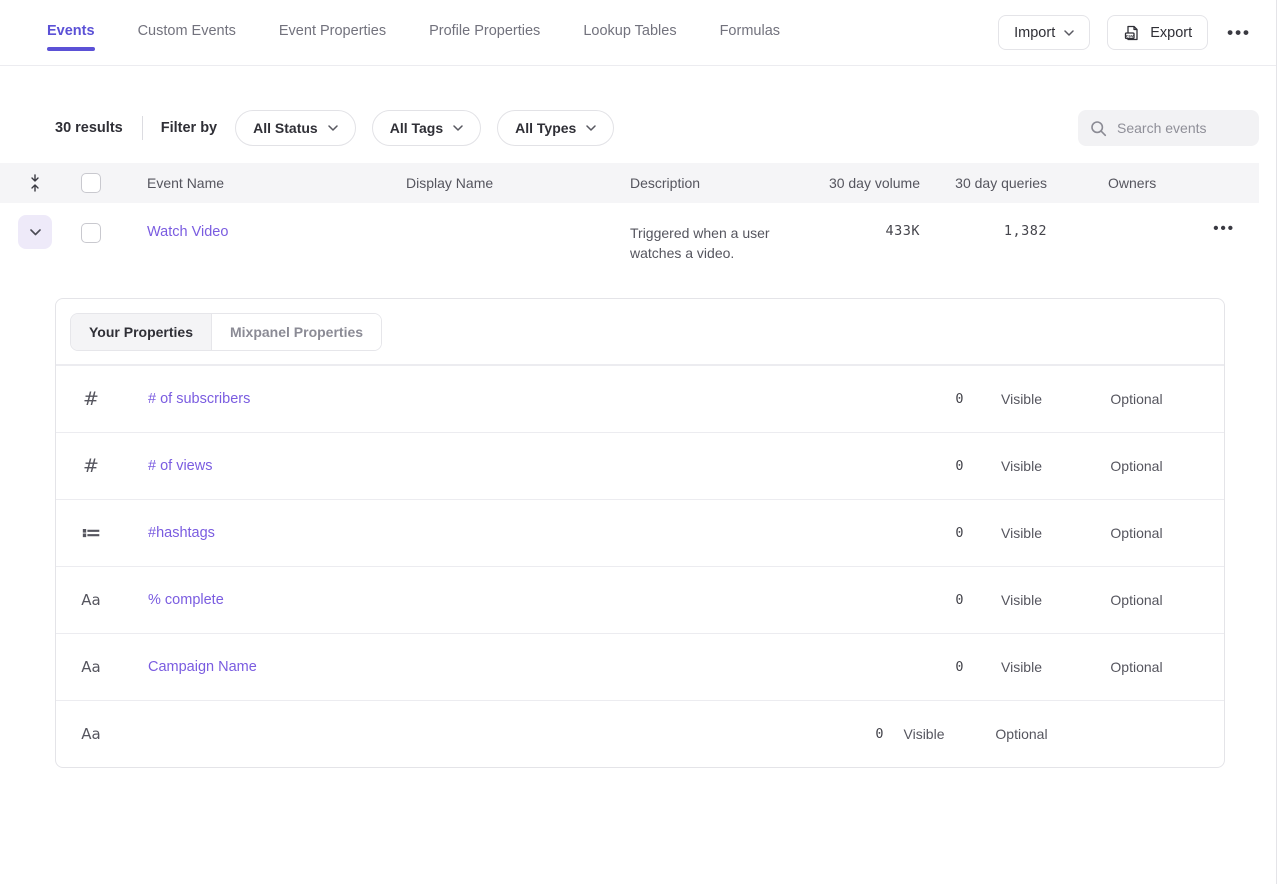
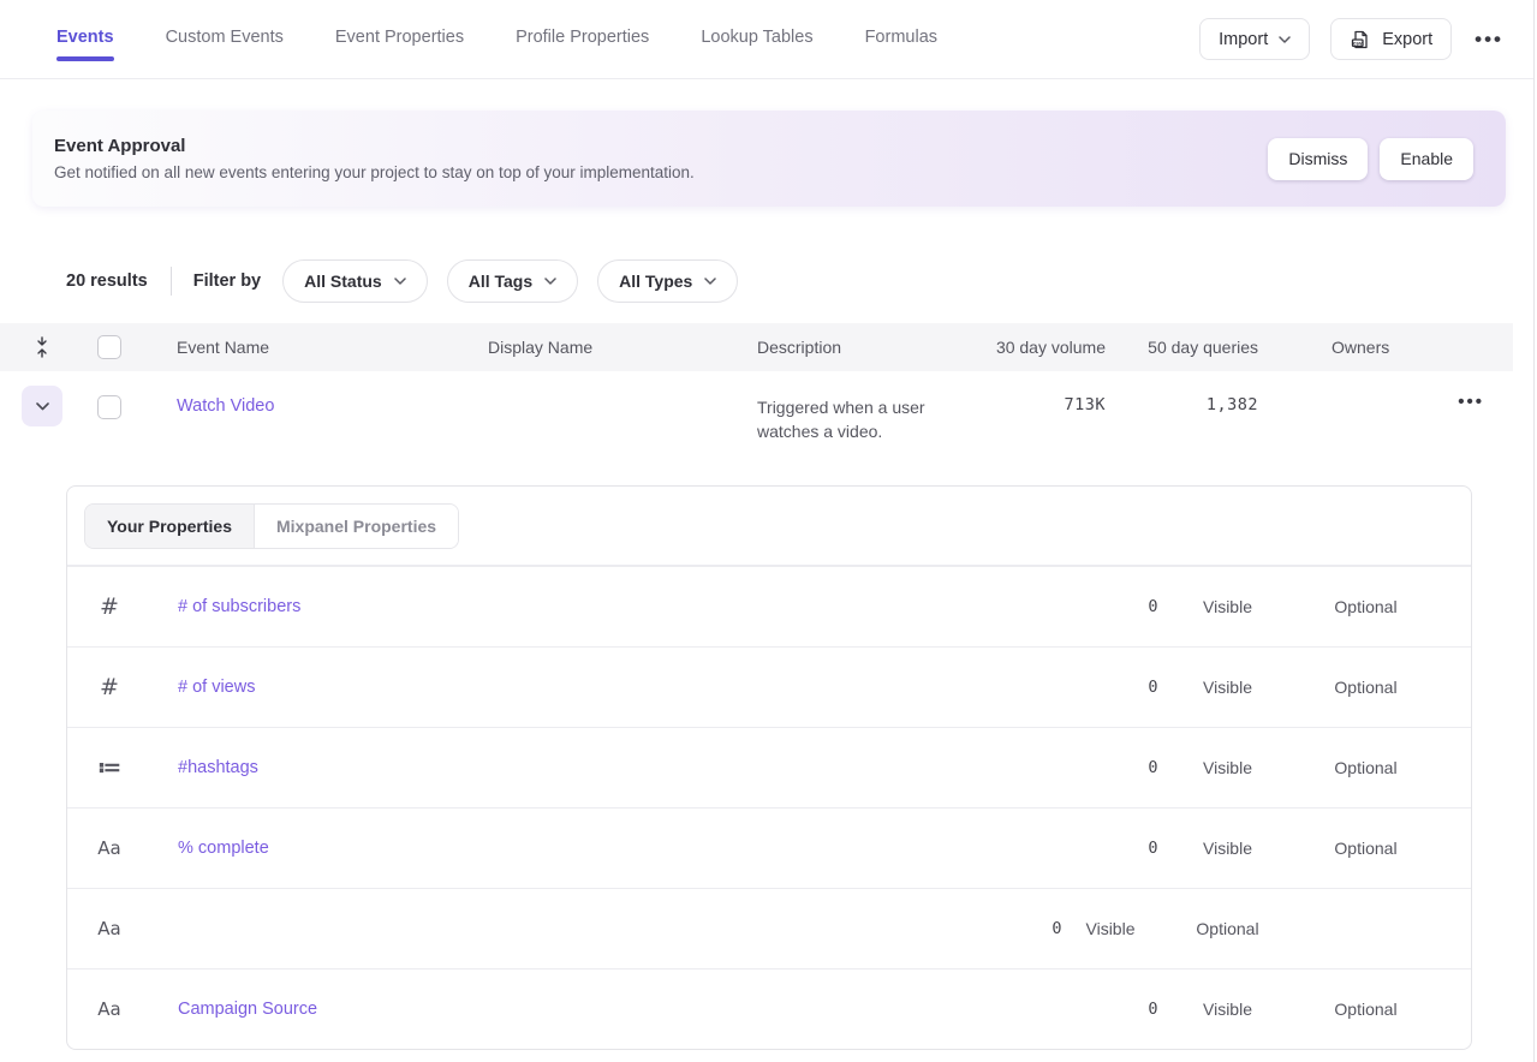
  Events
  Custom Events
  Event Properties
  Profile Properties
  Lookup Tables
  Formulas
  Import
  Export
  •••
+ Event Approval
+ Get notified on all new events entering your project to stay on top of your implementation.
+ Dismiss
+ Enable
- 30 results
+ 20 results
  Filter by
  All Status
  All Tags
  All Types
- Search events
  Event Name
  Display Name
  Description
  30 day volume
- 30 day queries
+ 50 day queries
  Owners
  Watch Video
  Triggered when a user watches a video.
- 433K
+ 713K
  1,382
  •••
  Your Properties
  Mixpanel Properties
  #
  # of subscribers
  0
  Visible
  Optional
  #
  # of views
  0
  Visible
  Optional
  ≔
  #hashtags
  0
  Visible
  Optional
  Aa
  % complete
  0
  Visible
  Optional
  Aa
- Campaign Name
  0
  Visible
  Optional
  Aa
+ Campaign Source
  0
  Visible
  Optional
